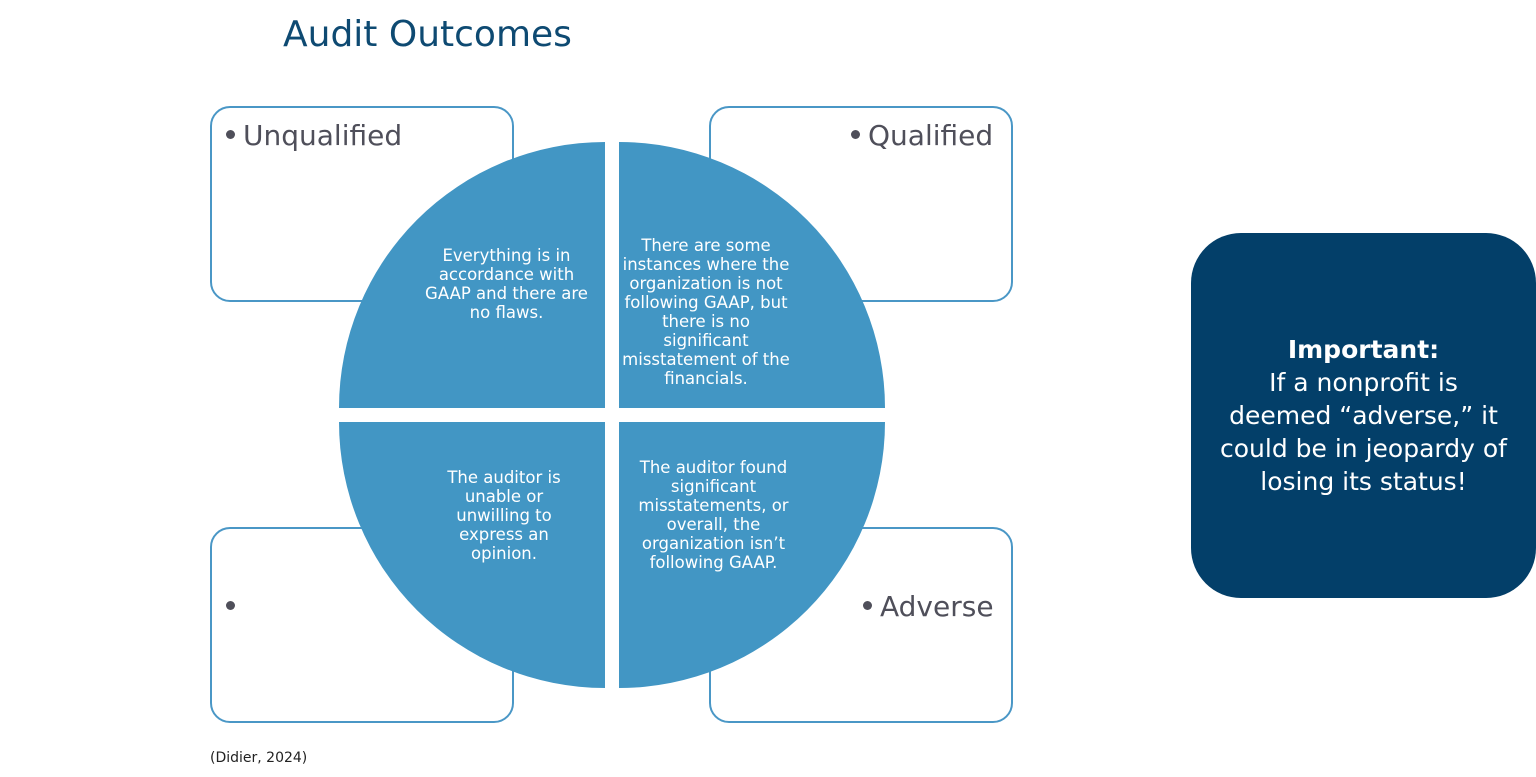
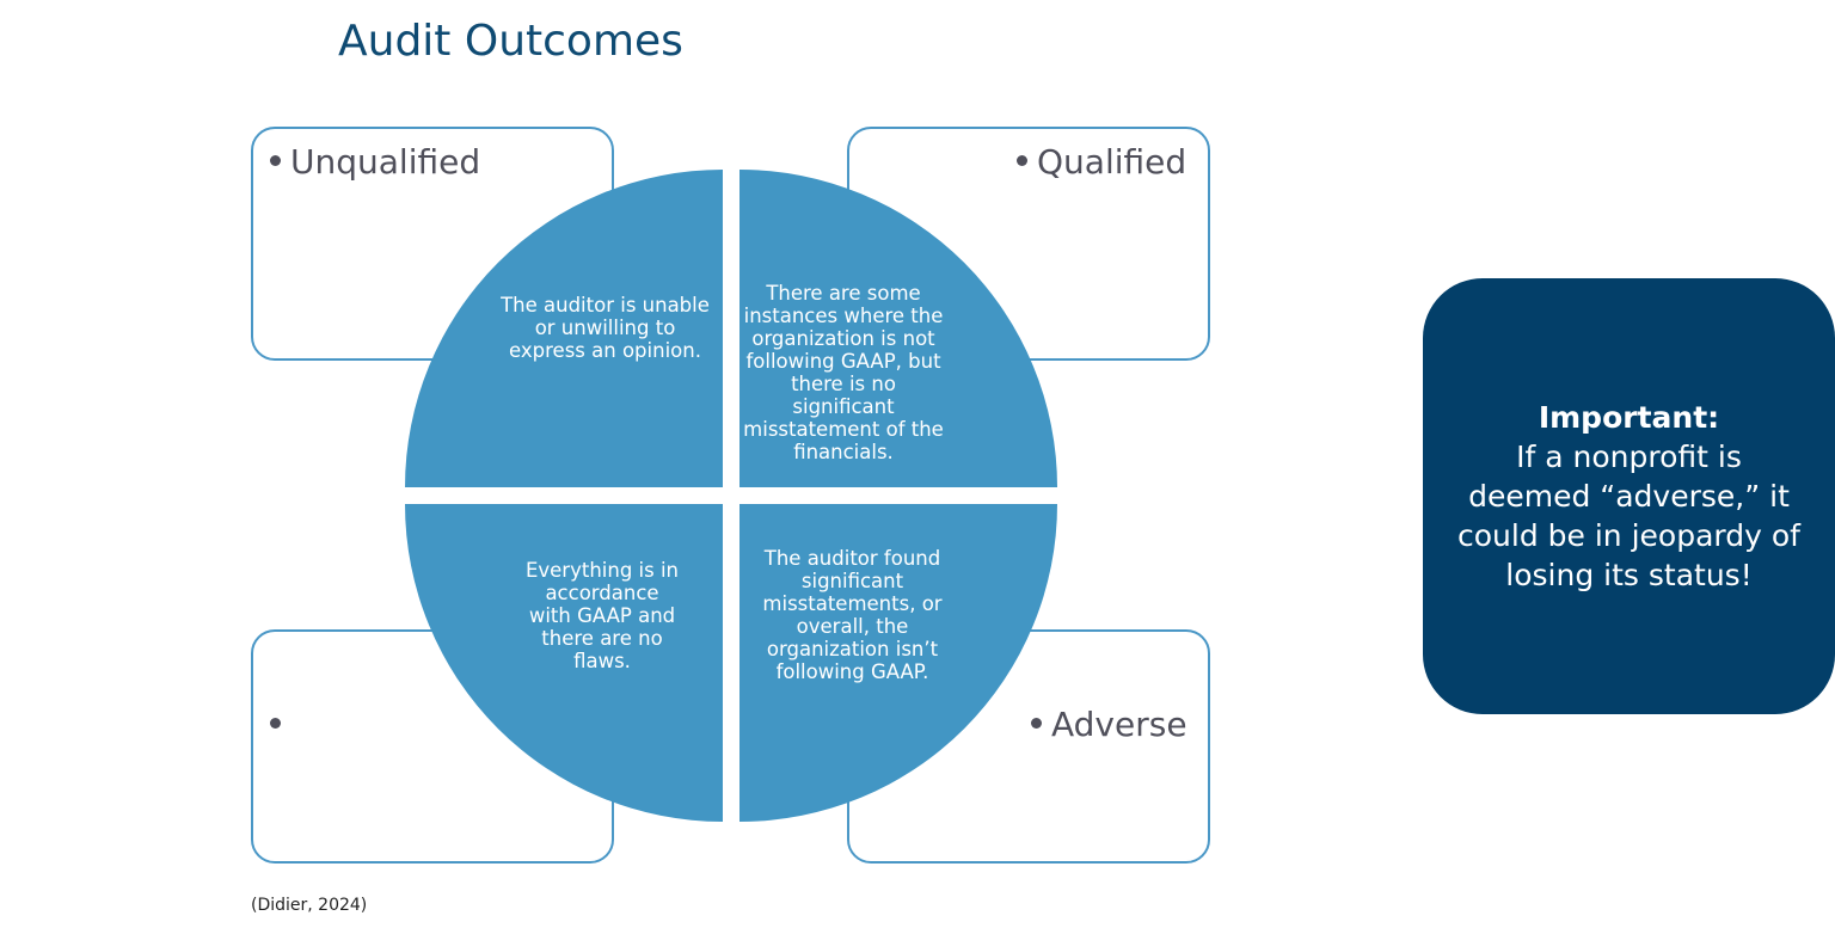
  Audit Outcomes
- Everything is in accordance with GAAP and there are no flaws.
+ The auditor is unable or unwilling to express an opinion.
  There are some instances where the organization is not following GAAP, but there is no significant misstatement of the financials.
- The auditor is unable or unwilling to express an opinion.
+ Everything is in accordance with GAAP and there are no flaws.
  The auditor found significant misstatements, or overall, the organization isn’t following GAAP.
  Unqualified
  Qualified
  Adverse
  Important:
  If a nonprofit is deemed “adverse,” it could be in jeopardy of losing its status!
  (Didier, 2024)
